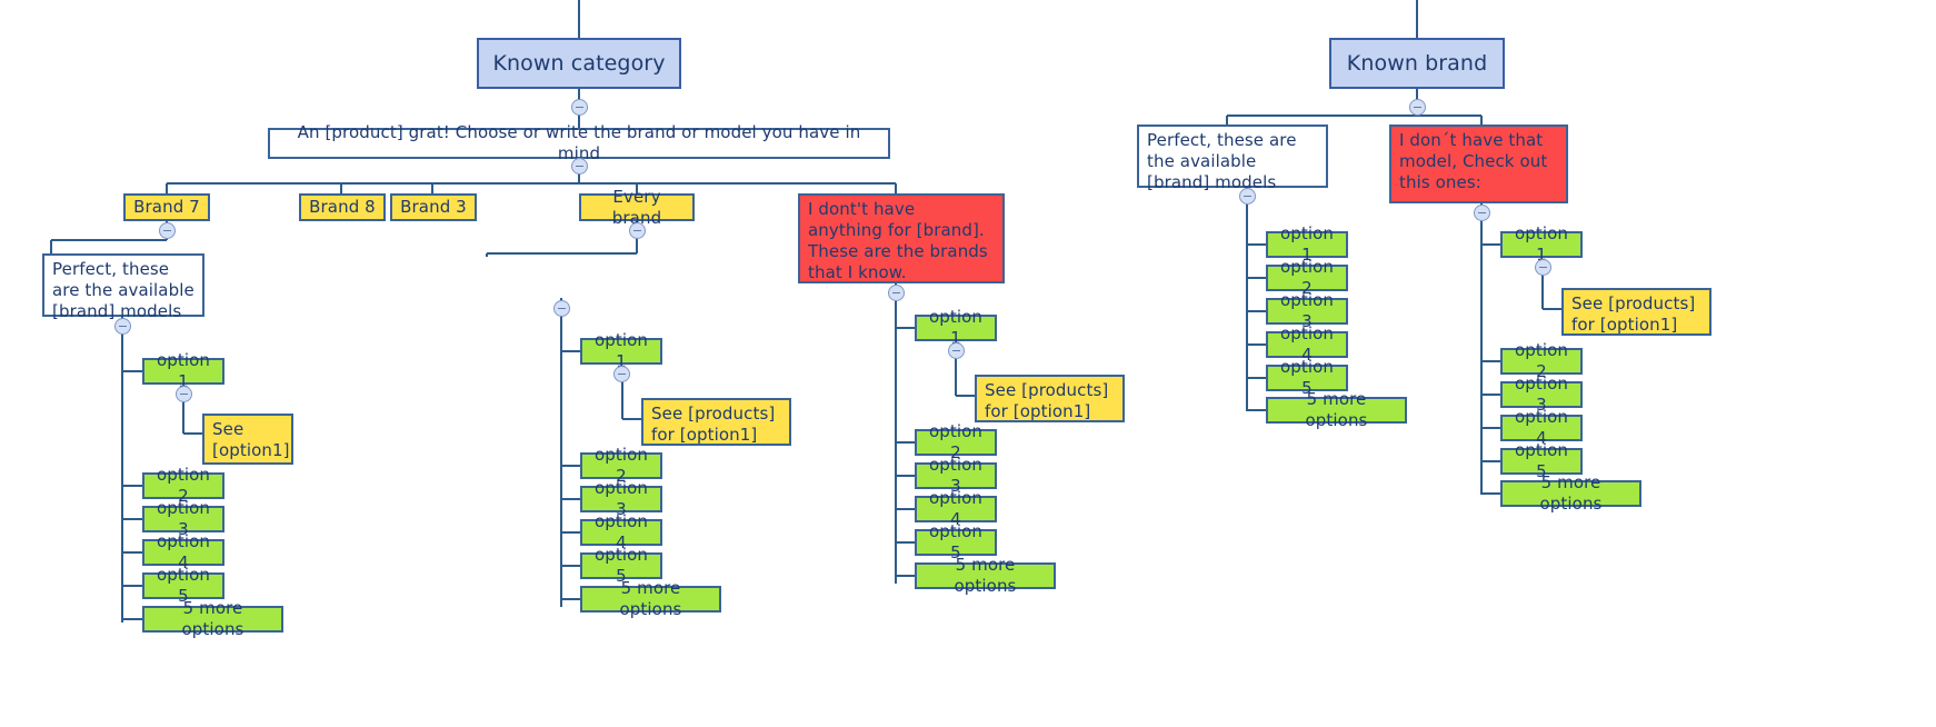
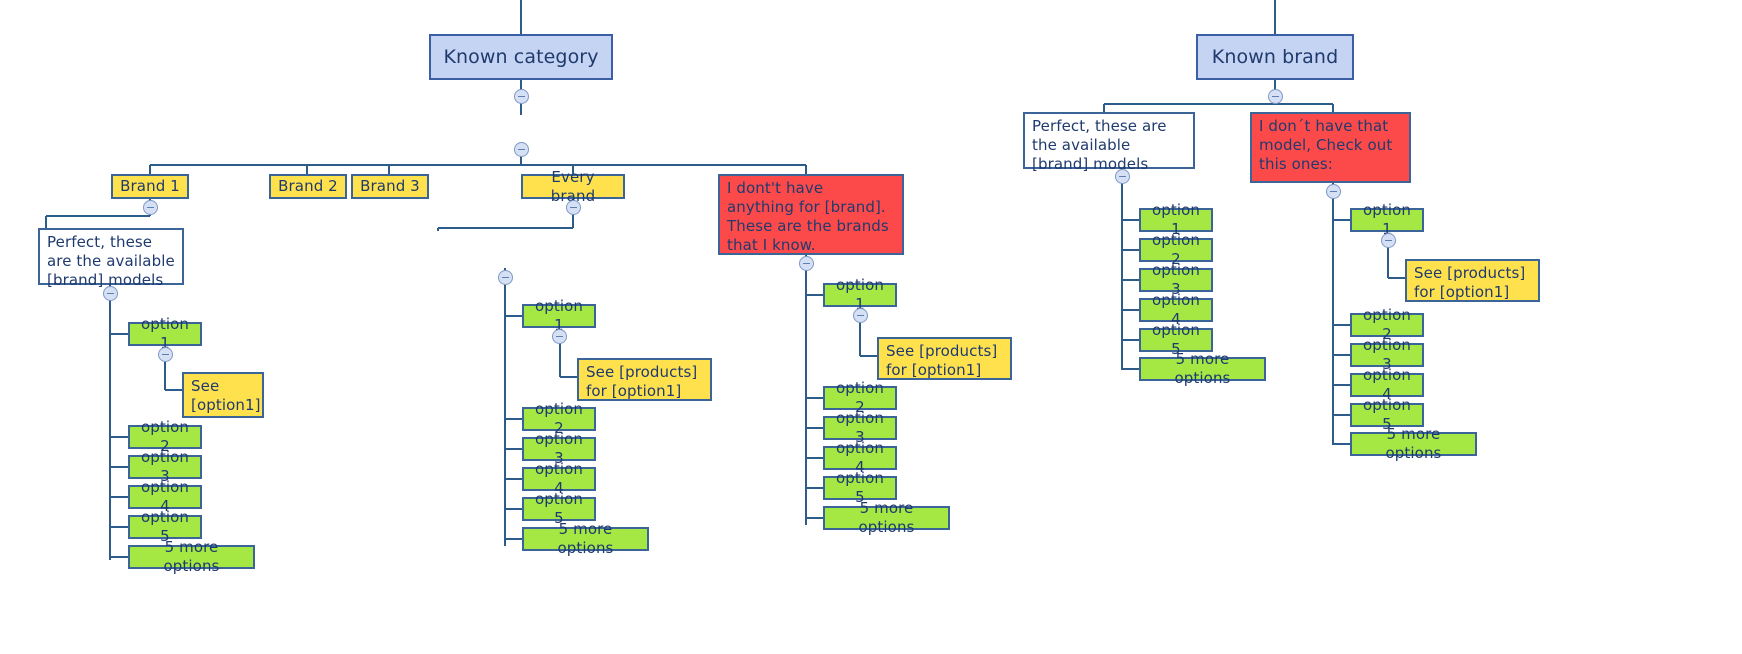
  Known category
- An [product] grat! Choose or write the brand or model you have in mind
- Brand 7
+ Brand 1
- Brand 8
+ Brand 2
  Brand 3
  Every brand
  I dont't have
  anything for [brand].
  These are the brands
  that I know.
  Perfect, these
  are the available
  [brand] models
  option 1
  See
  [option1]
  option 2
  option 3
  option 4
  option 5
  5 more options
  option 1
  See [products]
  for [option1]
  option 2
  option 3
  option 4
  option 5
  5 more options
  option 1
  See [products]
  for [option1]
  option 2
  option 3
  option 4
  option 5
  5 more options
  Known brand
  Perfect, these are
  the available
  [brand] models
  I don´t have that
  model, Check out
  this ones:
  option 1
  option 2
  option 3
  option 4
  option 5
  5 more options
  option 1
  See [products]
  for [option1]
  option 2
  option 3
  option 4
  option 5
  5 more options
